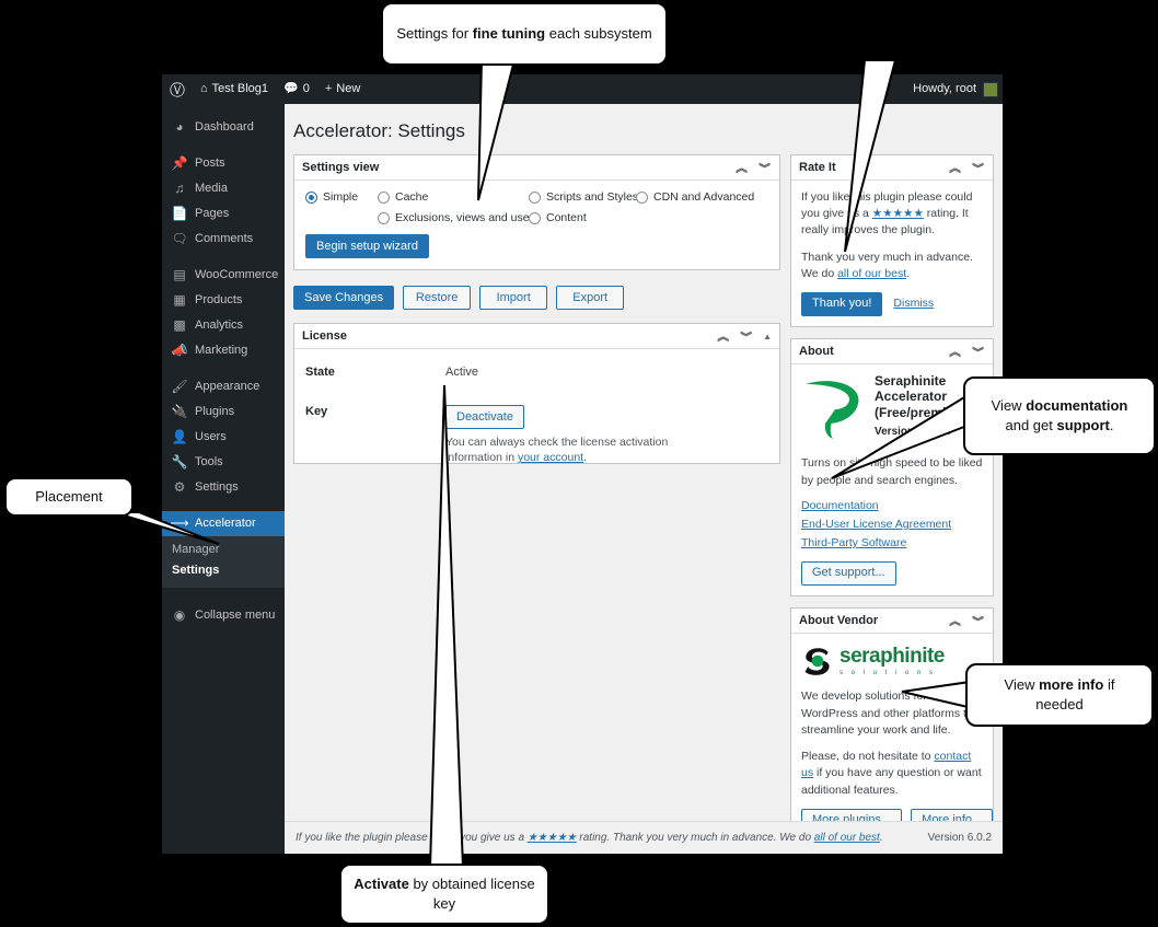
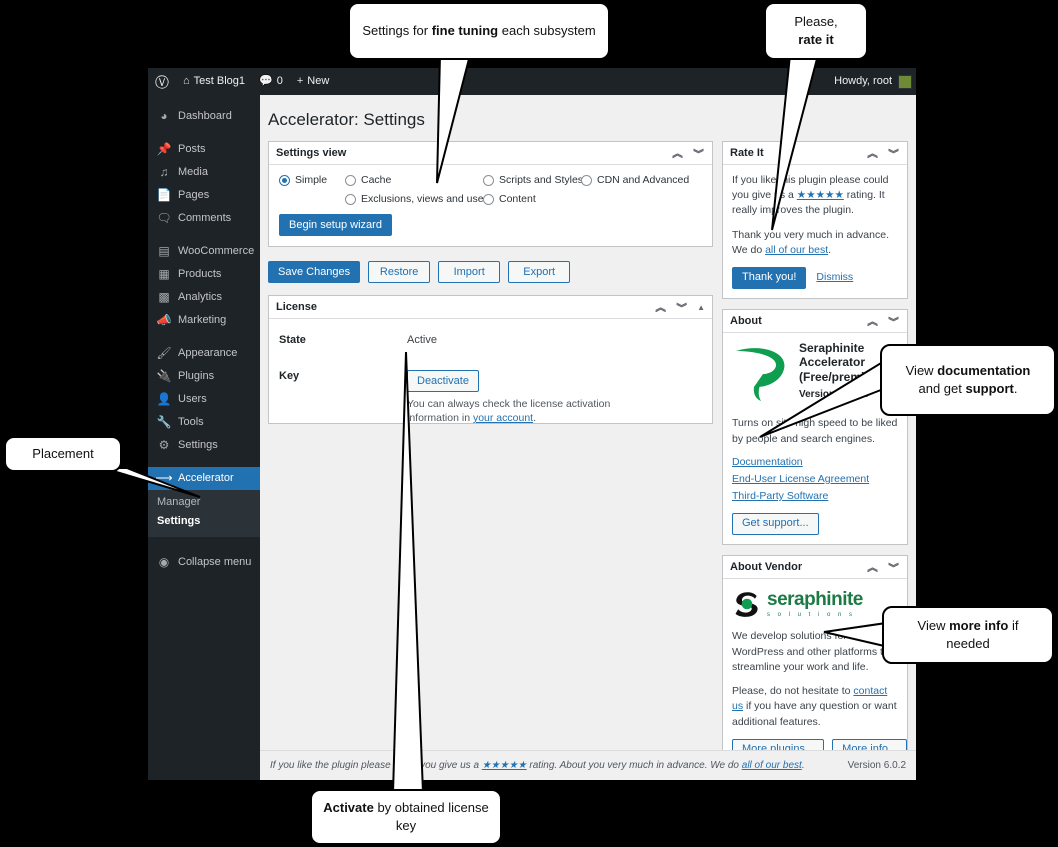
  Ⓥ
  ⌂
  Test Blog1
  💬
  0
  +
  New
  Howdy, root
  ◕
  Dashboard
  📌
  Posts
  ♫
  Media
  📄
  Pages
  🗨
  Comments
  ▤
  WooCommerce
  ▦
  Products
  ▩
  Analytics
  📣
  Marketing
  🖌
  Appearance
  🔌
  Plugins
  👤
  Users
  🔧
  Tools
  ⚙
  Settings
  ⟶
  Accelerator
  Manager
  Settings
  ◉
  Collapse menu
  Accelerator: Settings
  Settings view
  ︽
  ︾
  Simple
  Cache
  Scripts and Style
  CDN and Advanced
  Exclusions, views and use
  Content
  Begin setup wizard
  Save Changes
  Restore
  Import
  Export
  License
  ︽
  ︾
  ▲
  State
  Active
  Key
  Deactivate
  You can always check the license activation nformation in your account.
  Rate It
  ︽
  ︾
  If you likeis plugin please could you gives a ★★★★★ rating. It really imroves the plugin.
  Thank you very much in advance. We do all of our best.
  Thank you!
  Dismiss
  About
  ︽
  ︾
  Seraphinite Accelerator (Free/prem
  Turns on s high speed to be liked by people and search engines.
  Documentation
  End-User License Agreement
  Third-Party Software
  Get support...
  About Vendor
  ︽
  ︾
  seraphinite
  We develop solutions f WordPress and other platforms streamline your work and life.
  Please, do not hesitate to contact us if you have any question or want additional features.
  More plugins...
  More info...
- If you like the plugin pleaseou give us a ★★★★★ rating. Thank you very much in advance. We do all of our best.
+ If you like the plugin pleaseou give us a ★★★★★ rating. About you very much in advance. We do all of our best.
  Version 6.0.2
  Settings for fine tuning each subsystem
+ Please,
+ rate it
  View documentation and get support.
  View more info if needed
  Placement
  Activate by obtained license key
